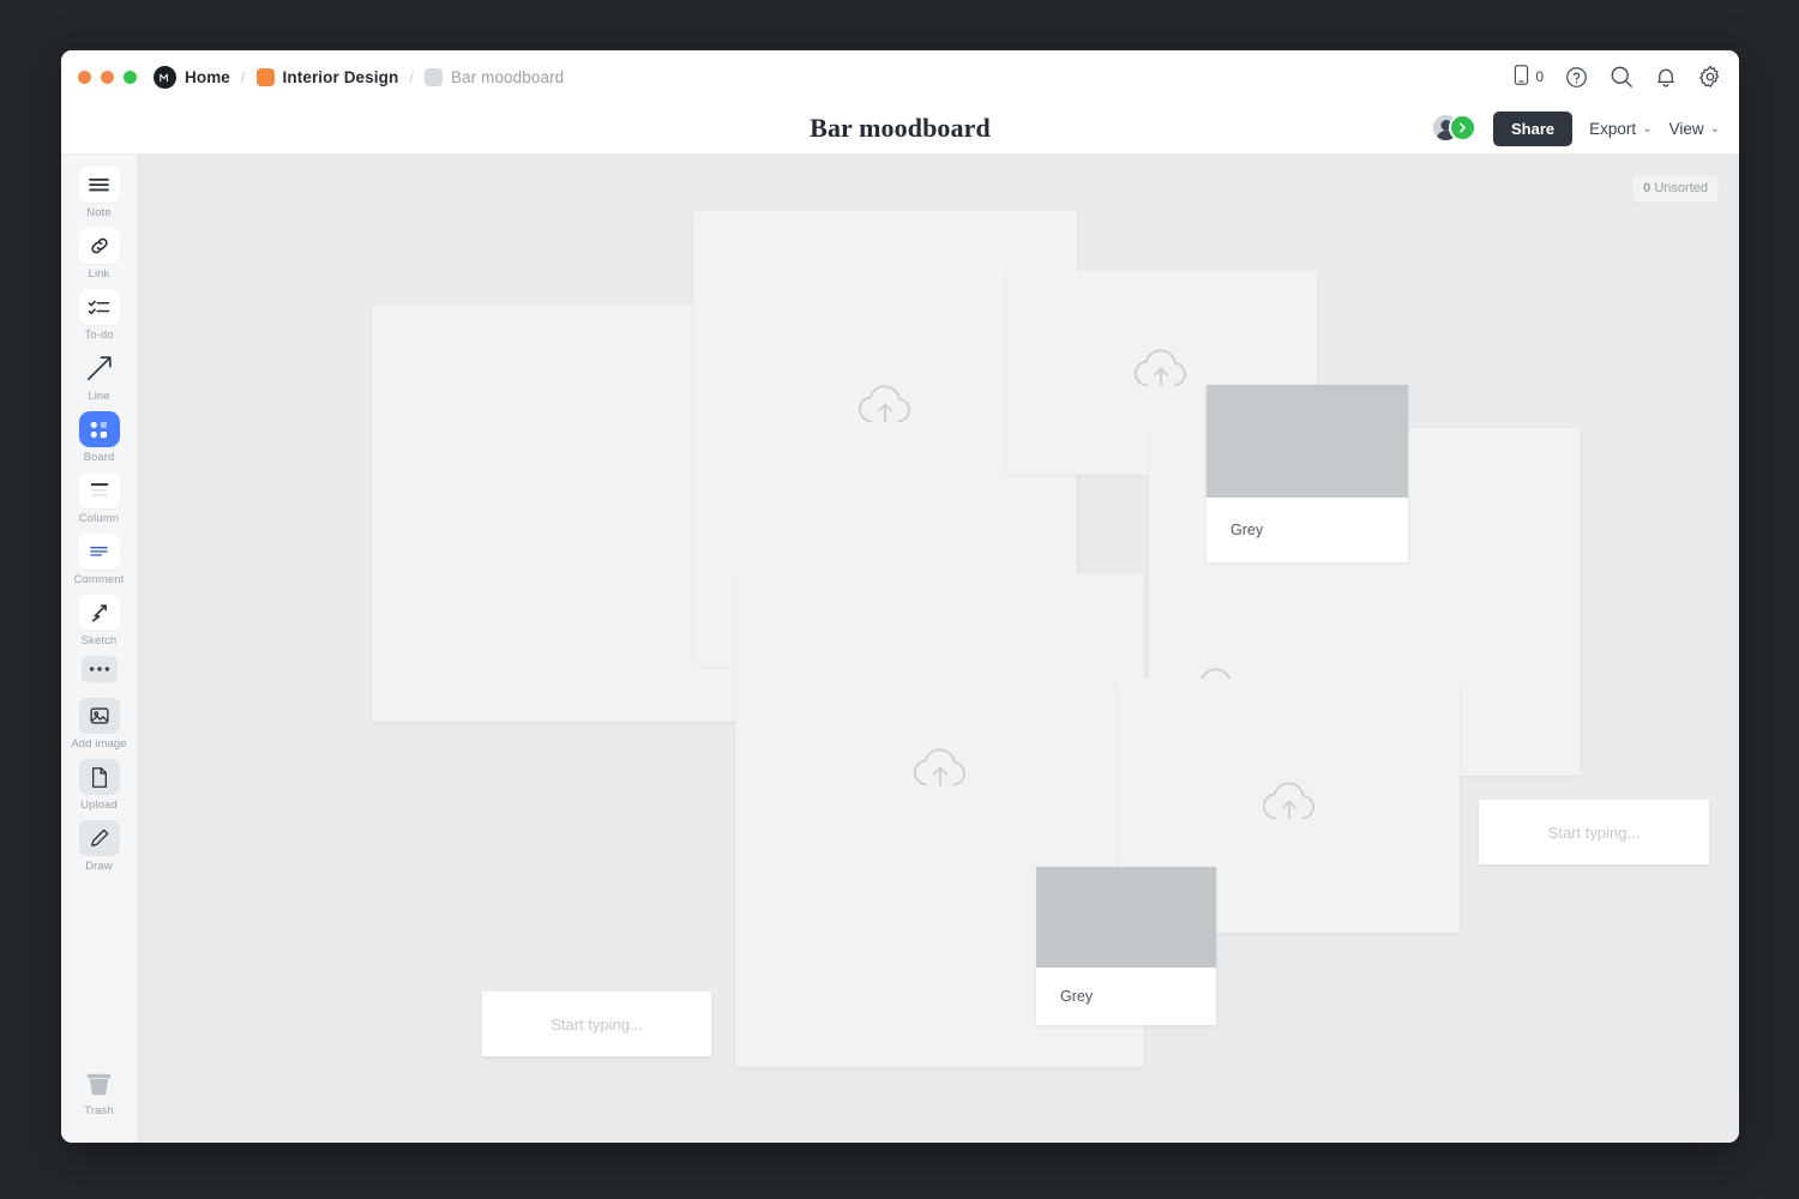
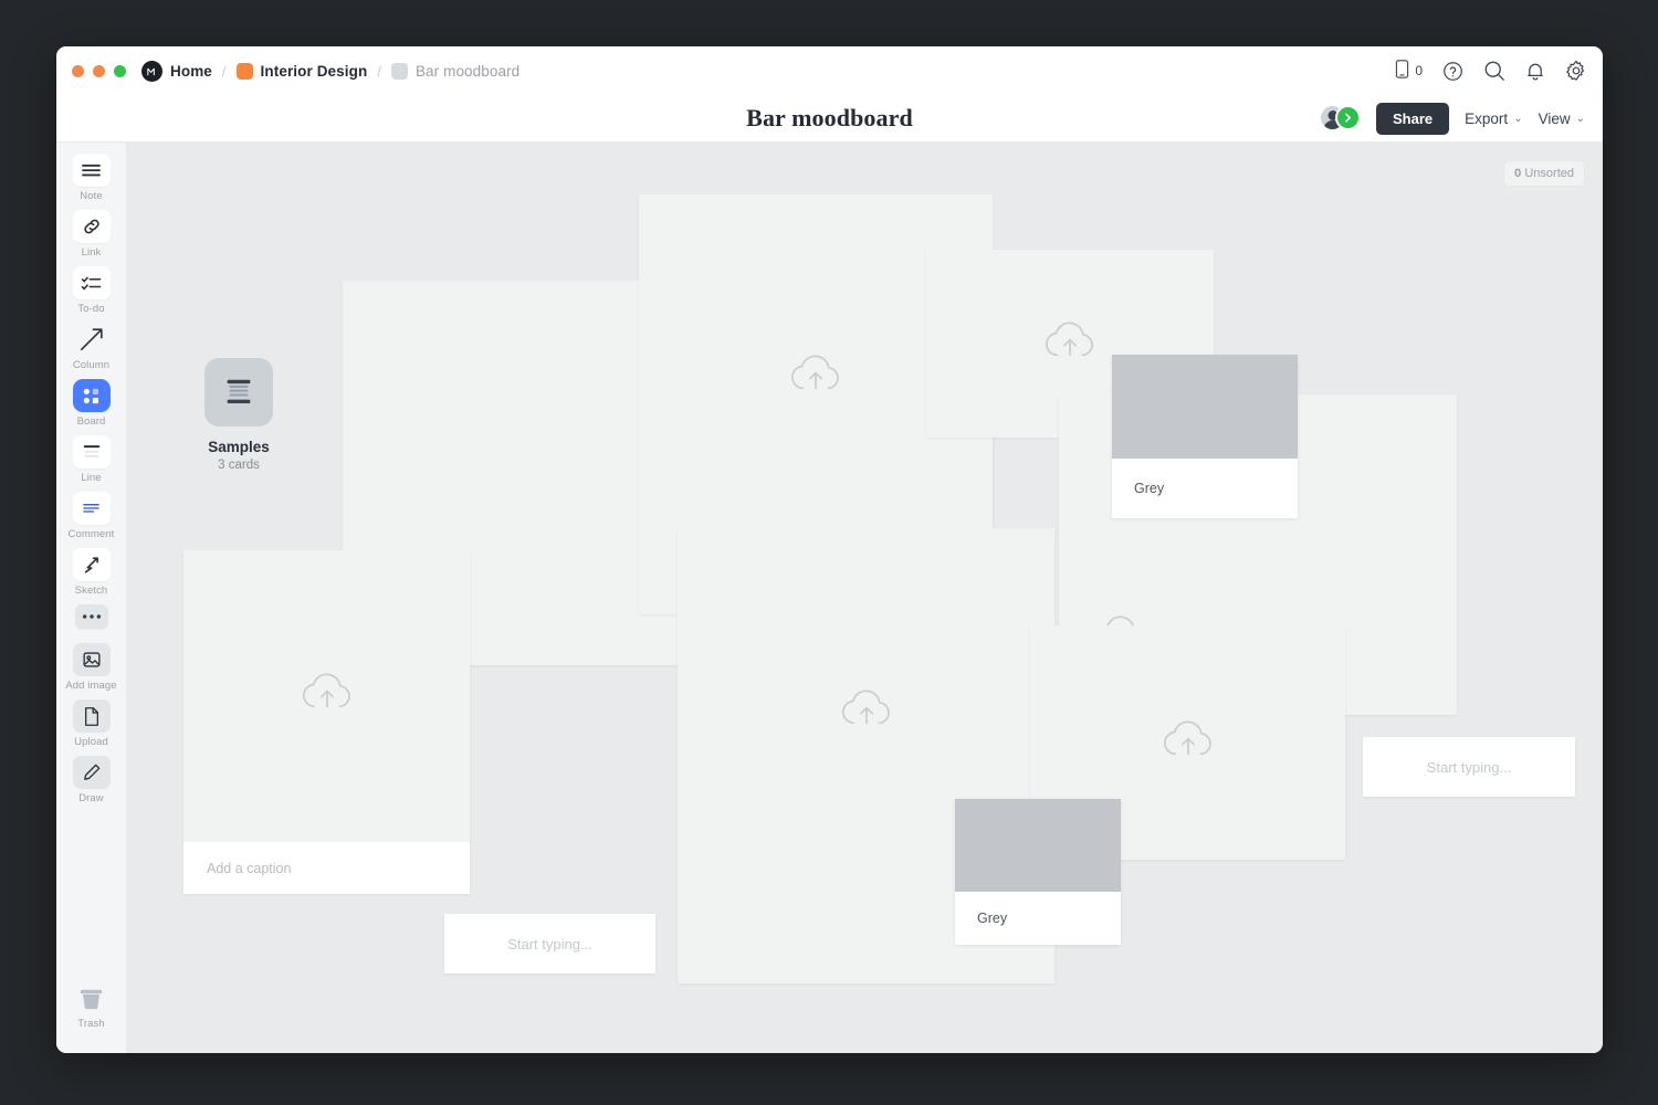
  Home
  /
  Interior Design
  /
  Bar moodboard
  0
  Bar moodboard
  Share
  Export
  ⌄
  View
  ⌄
  Note
  Link
  To-do
- Line
+ Column
  Board
- Column
+ Line
  Comment
  Sketch
  Add image
  Upload
  Draw
  Trash
  0 Unsorted
+ Add a caption
  Grey
  Grey
  Start typing...
  Start typing...
+ Samples
+ 3 cards
